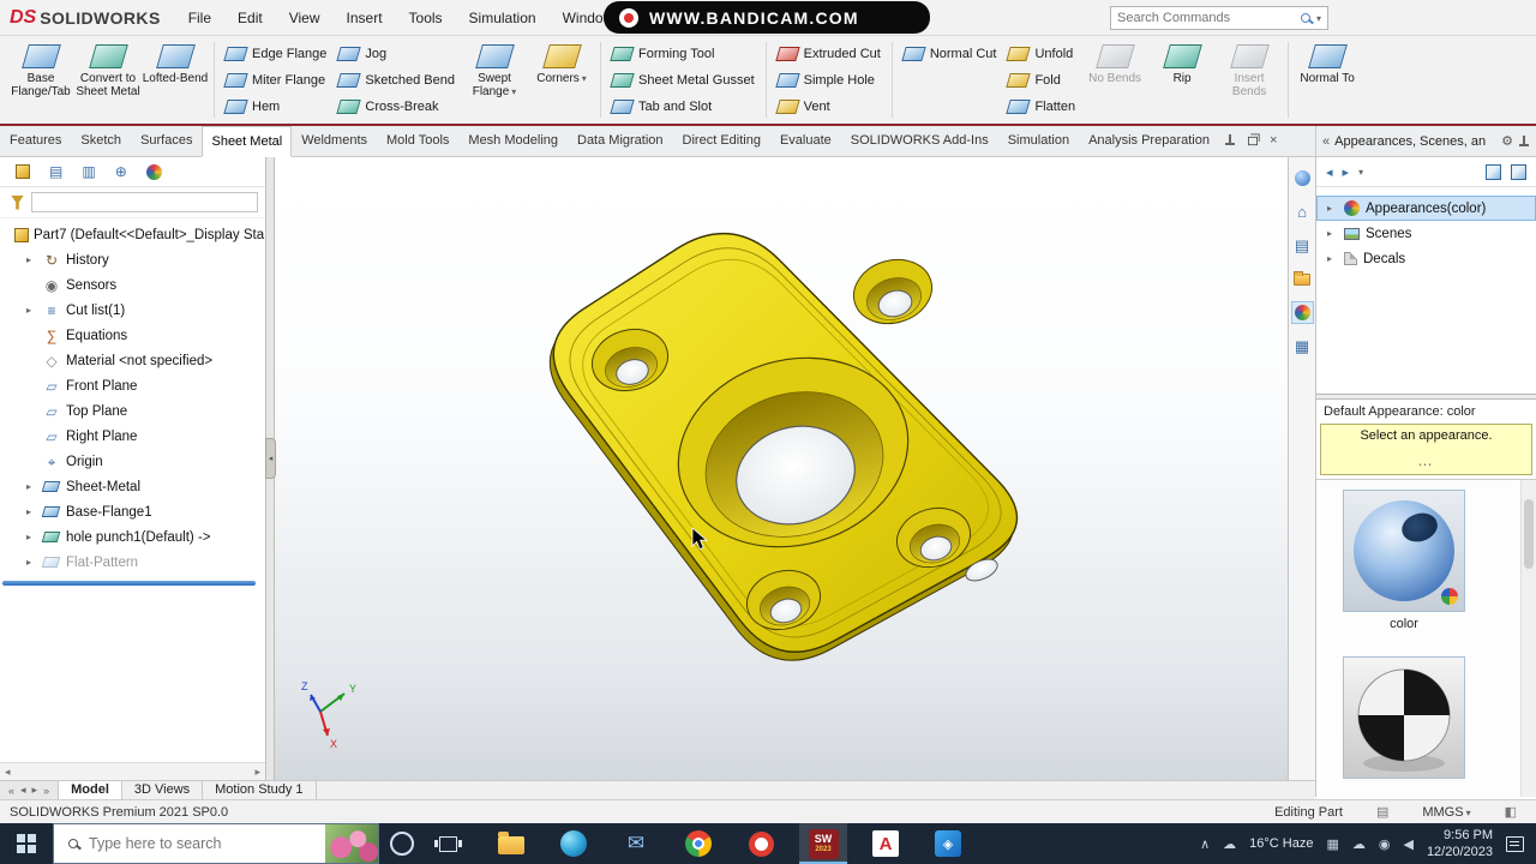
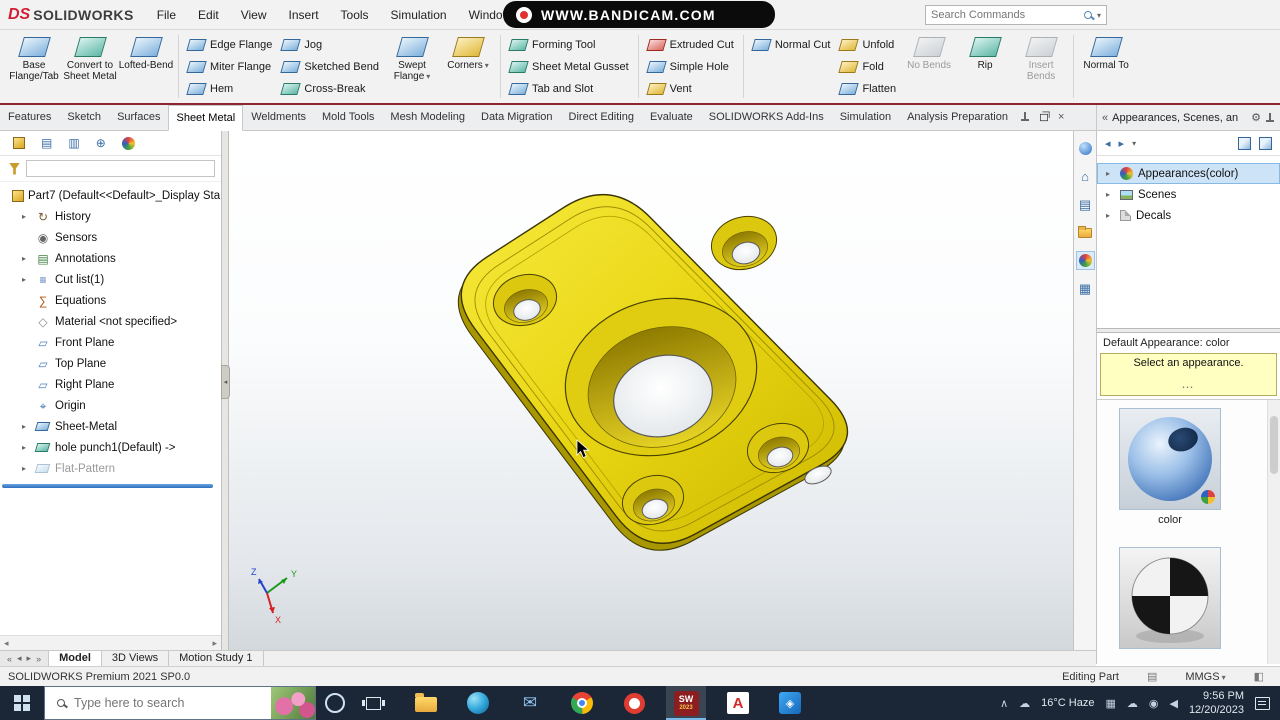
  DS
  SOLIDWORKS
  File
  Edit
  View
  Insert
  Tools
  Simulation
  Windo
  WWW.BANDICAM.COM
  Search Commands
  ▾
  Base Flange/Tab
  Convert to Sheet Metal
  Lofted-Bend
  Edge Flange
  Miter Flange
  Hem
  Jog
  Sketched Bend
  Cross-Break
  Swept Flange
  Corners
  Forming Tool
  Sheet Metal Gusset
  Tab and Slot
  Extruded Cut
  Simple Hole
  Vent
  Normal Cut
  Unfold
  Fold
  Flatten
  No Bends
  Rip
  Insert Bends
  Normal To
  Features
  Sketch
  Surfaces
  Sheet Metal
  Weldments
  Mold Tools
  Mesh Modeling
  Data Migration
  Direct Editing
  Evaluate
  SOLIDWORKS Add-Ins
  Simulation
  Analysis Preparation
  ×
  «
  Appearances, Scenes, an
  ⚙
  ▤
  ▥
  ⊕
  Part7 (Default<<Default>_Display Sta
  History
  Sensors
+ Annotations
  Cut list(1)
  Equations
  Material <not specified>
  Front Plane
  Top Plane
  Right Plane
  Origin
  Sheet-Metal
- Base-Flange1
  hole punch1(Default) ->
  Flat-Pattern
  ◂
  ▸
  Y
  X
  Z
  ⌂
  ▤
  ▦
  ◂
  ▸
  ▾
  Appearances(color)
  Scenes
  Decals
  Default Appearance: color
  Select an appearance.
  color
  «
  ◂
  ▸
  »
  Model
  3D Views
  Motion Study 1
  SOLIDWORKS Premium 2021 SP0.0
  Editing Part
  ▤
  MMGS
  ◧
  Type here to search
  ✉
  SW
  A
  ◈
  ∧
  ☁
  16°C Haze
  ▦
  ☁
  ◉
  ◀
  9:56 PM
  12/20/2023
